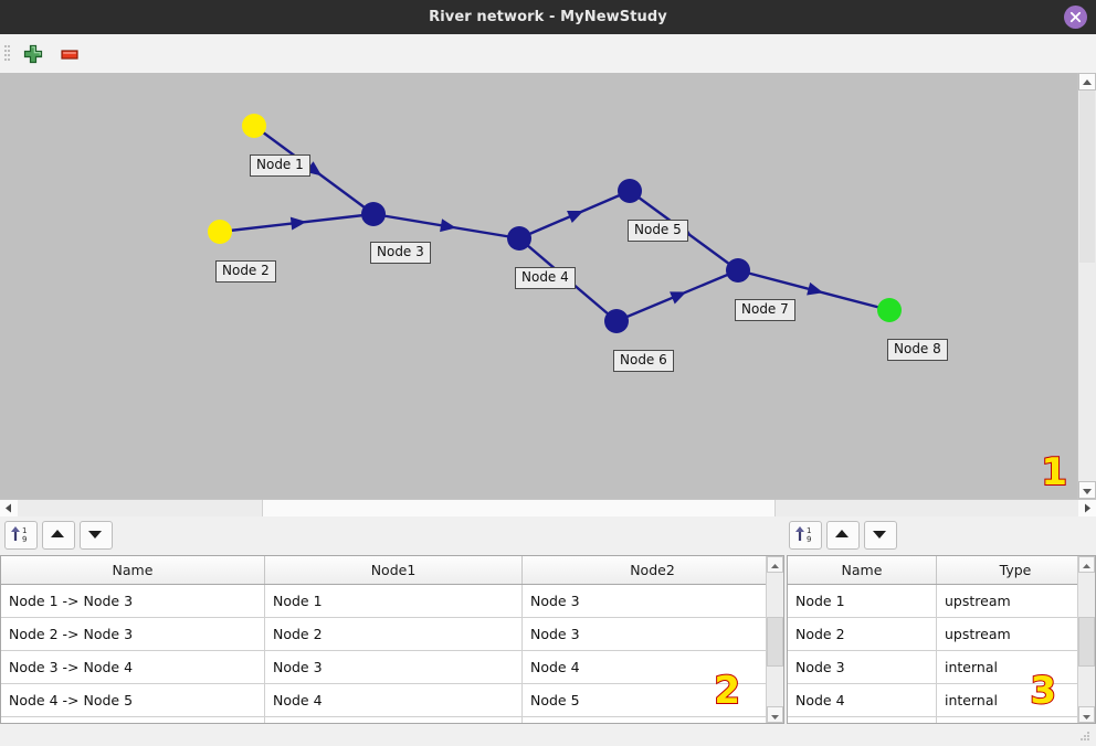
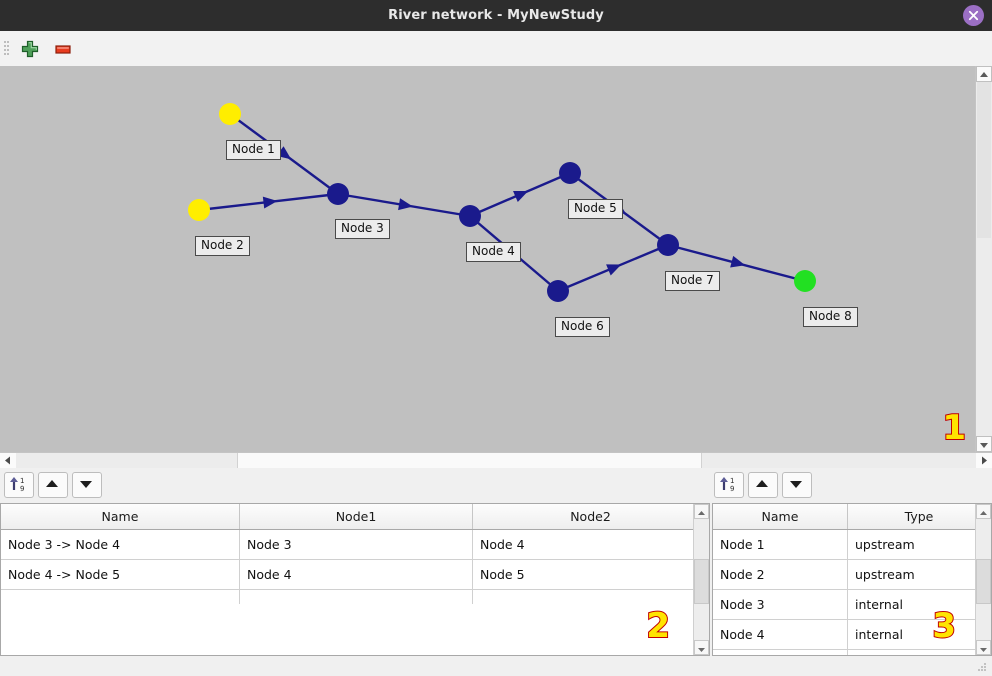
  River network - MyNewStudy
  Node 1
  Node 2
  Node 3
  Node 4
  Node 5
  Node 6
  Node 7
  Node 8
  1
  1
  9
  Name	Node1	Node2
- Node 1 -> Node 3	Node 1	Node 3
- Node 2 -> Node 3	Node 2	Node 3
  Node 3 -> Node 4	Node 3	Node 4
  Node 4 -> Node 5	Node 4	Node 5
  2
  1
  9
  Name	Type
  Node 1	upstream
  Node 2	upstream
  Node 3	internal
  Node 4	internal
  3
